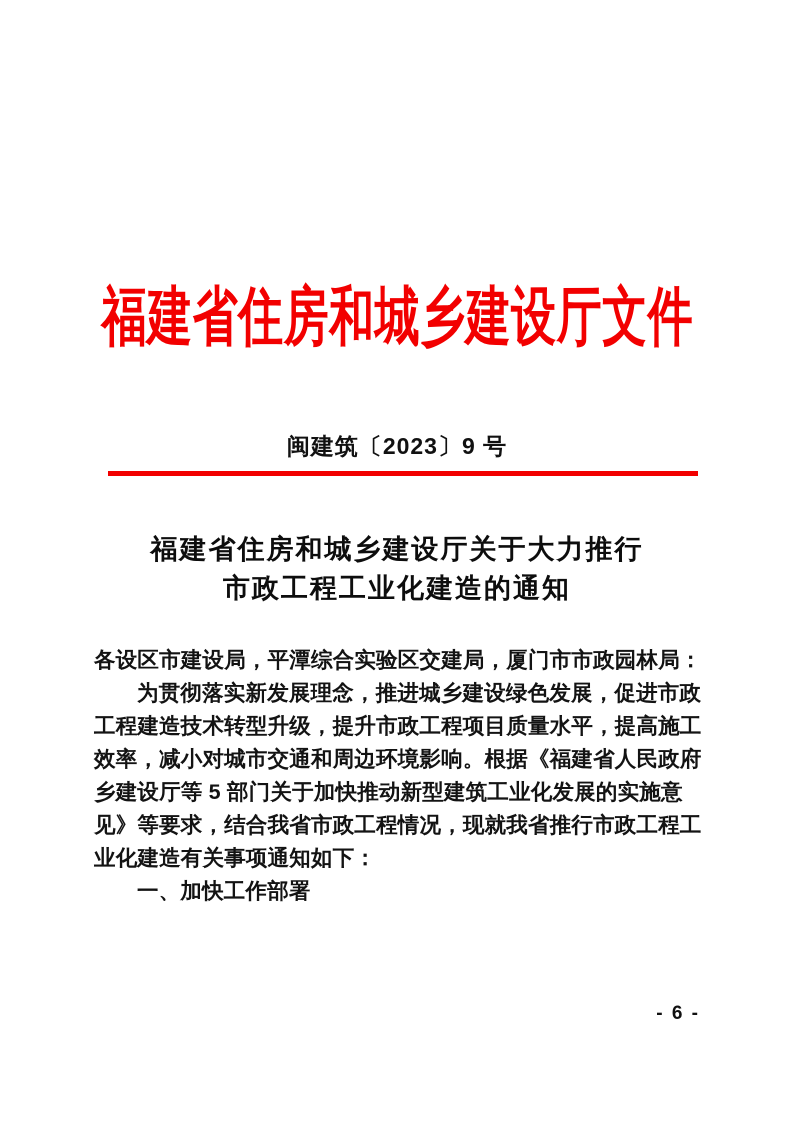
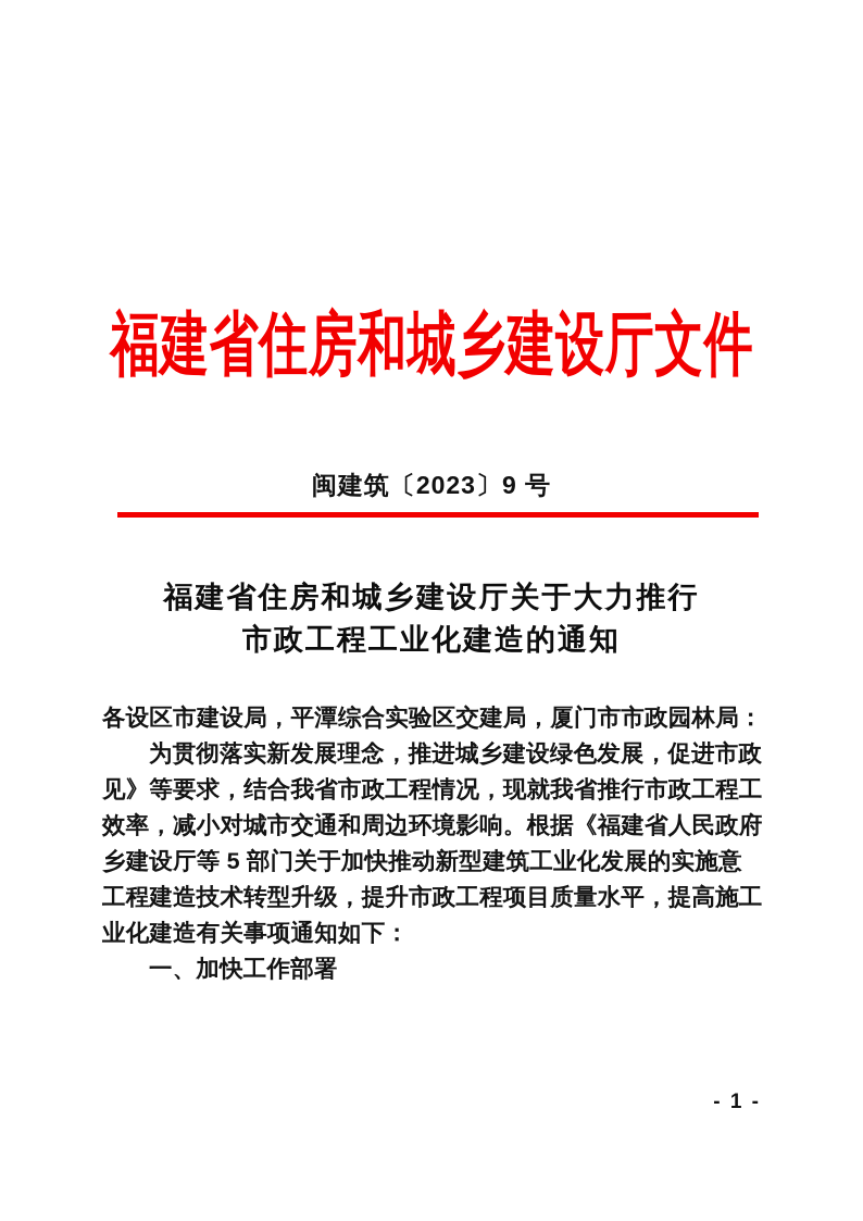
  福建省住房和城乡建设厅文件
  闽建筑〔2023〕9 号
  福建省住房和城乡建设厅关于大力推行
  市政工程工业化建造的通知
  各设区市建设局，平潭综合实验区交建局，厦门市市政园林局：
  为贯彻落实新发展理念，推进城乡建设绿色发展，促进市政
- 工程建造技术转型升级，提升市政工程项目质量水平，提高施工
+ 见》等要求，结合我省市政工程情况，现就我省推行市政工程工
  效率，减小对城市交通和周边环境影响。根据《福建省人民政府
  乡建设厅等 5 部门关于加快推动新型建筑工业化发展的实施意
- 见》等要求，结合我省市政工程情况，现就我省推行市政工程工
+ 工程建造技术转型升级，提升市政工程项目质量水平，提高施工
  业化建造有关事项通知如下：
  一、加快工作部署
- - 6 -
+ - 1 -
